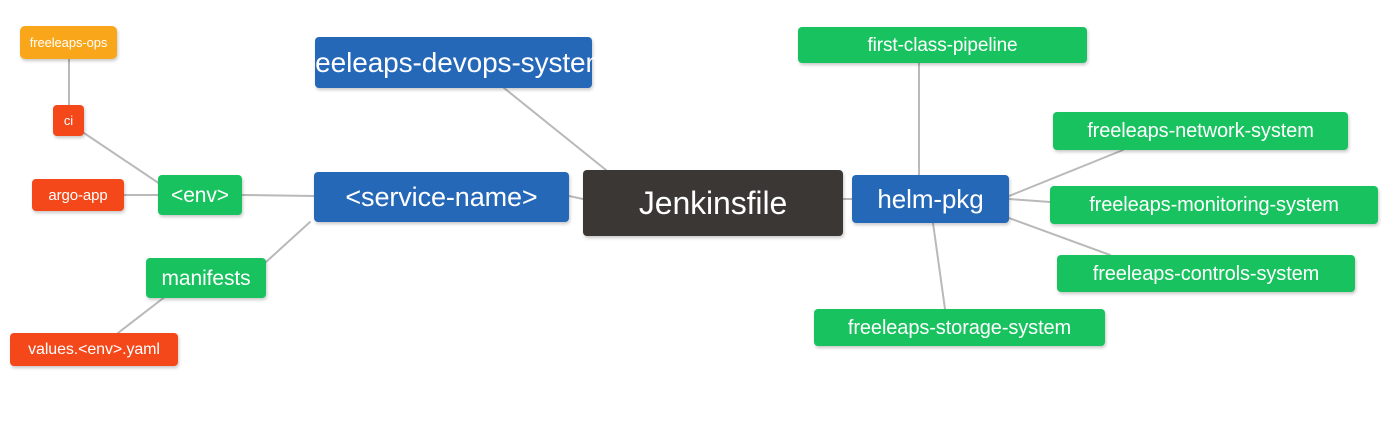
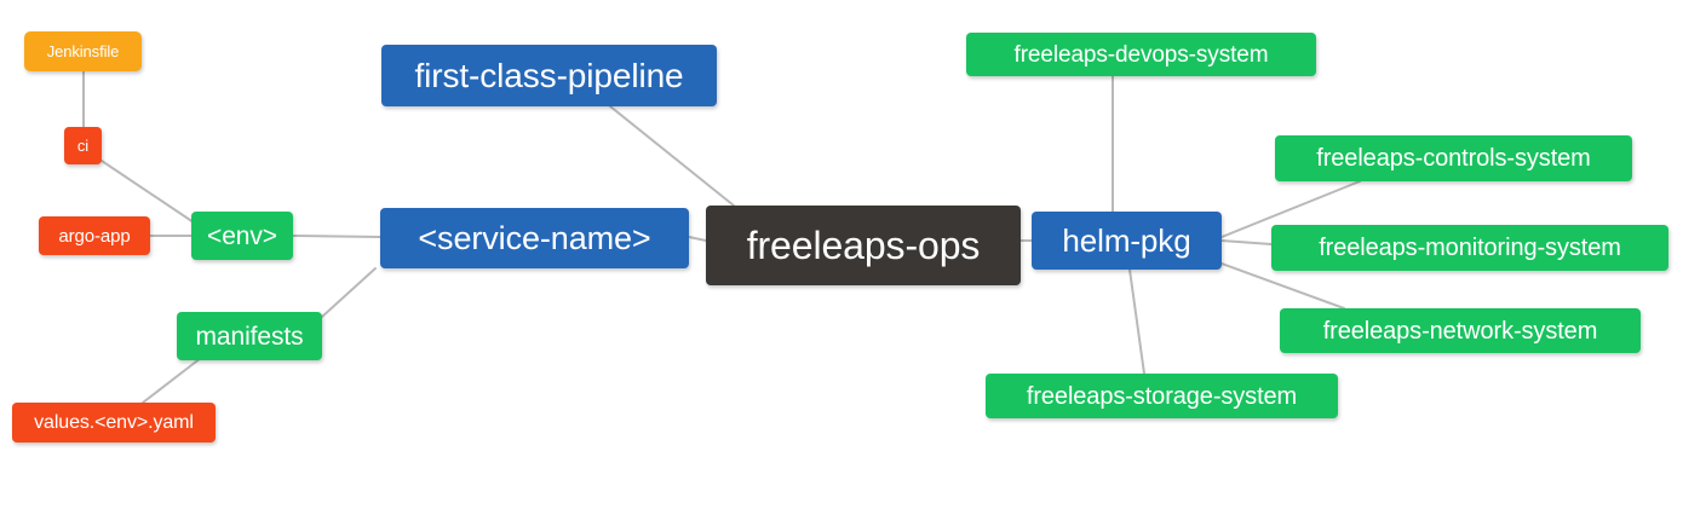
- freeleaps-ops
+ Jenkinsfile
  ci
  argo-app
  <env>
  manifests
  values.<env>.yaml
- freeleaps-devops-system
+ first-class-pipeline
  <service-name>
- Jenkinsfile
+ freeleaps-ops
  helm-pkg
- first-class-pipeline
+ freeleaps-devops-system
- freeleaps-network-system
+ freeleaps-controls-system
  freeleaps-monitoring-system
- freeleaps-controls-system
+ freeleaps-network-system
  freeleaps-storage-system
